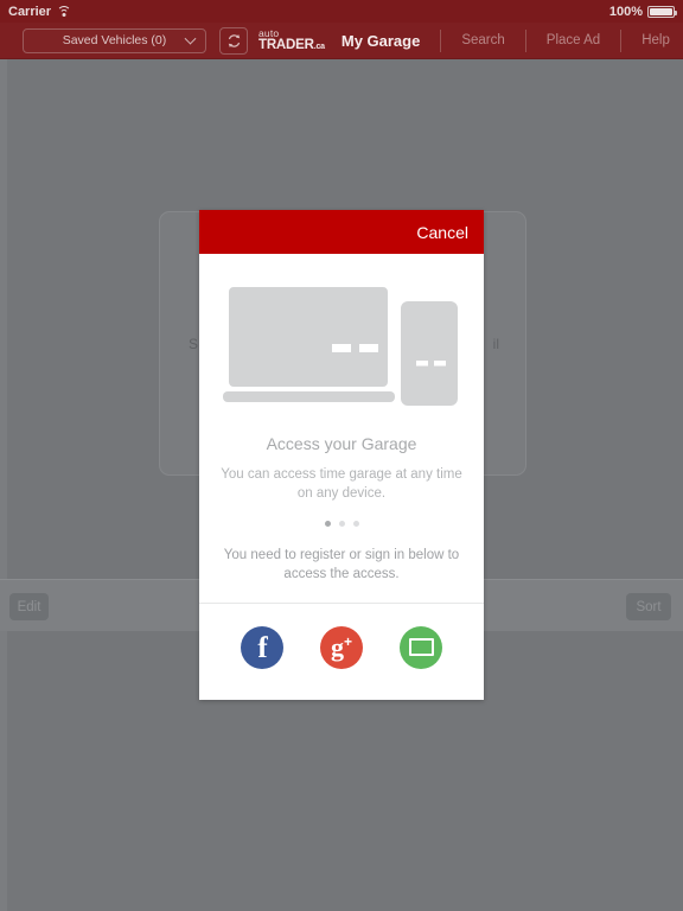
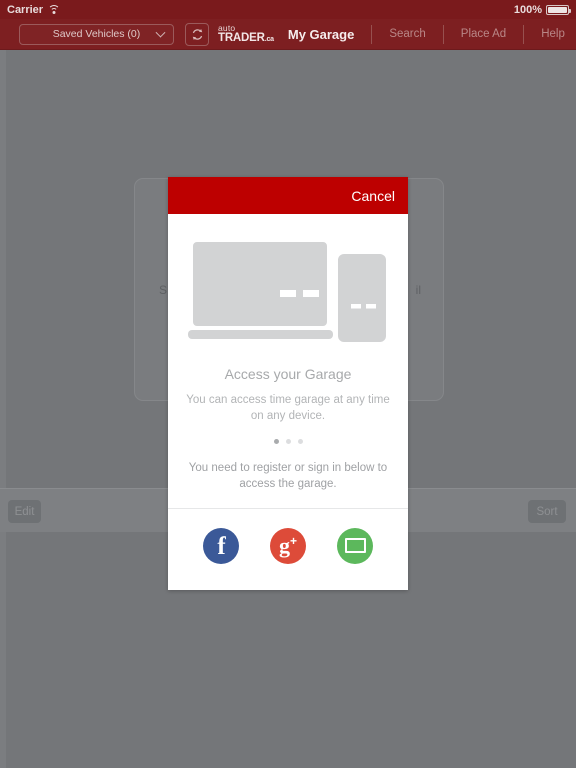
  Carrier
  100%
  Saved Vehicles (0)
  auto
  My Garage
  Search
  Place Ad
  Help
  S
  Edit
  Sort
  Cancel
  Access your Garage
  You can access time garage at any time on any device.
- You need to register or sign in below to access the access.
+ You need to register or sign in below to access the garage.
  f
  g
  +
